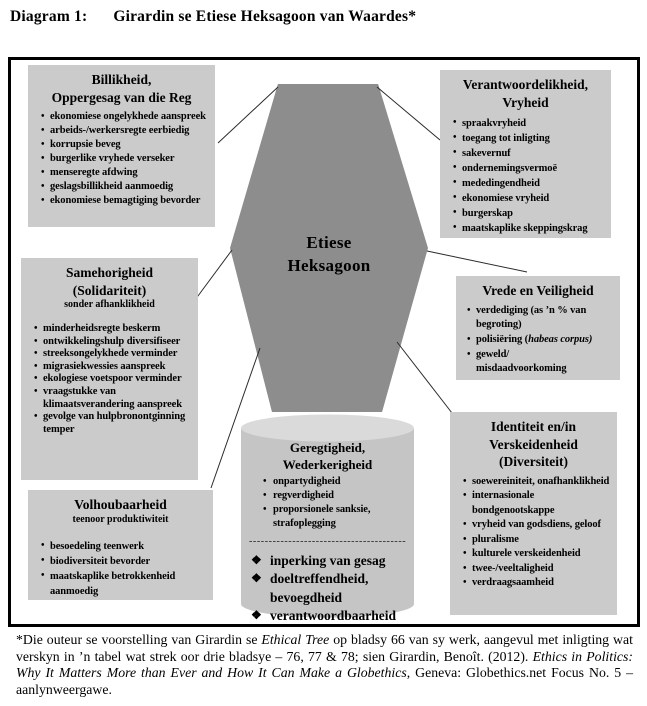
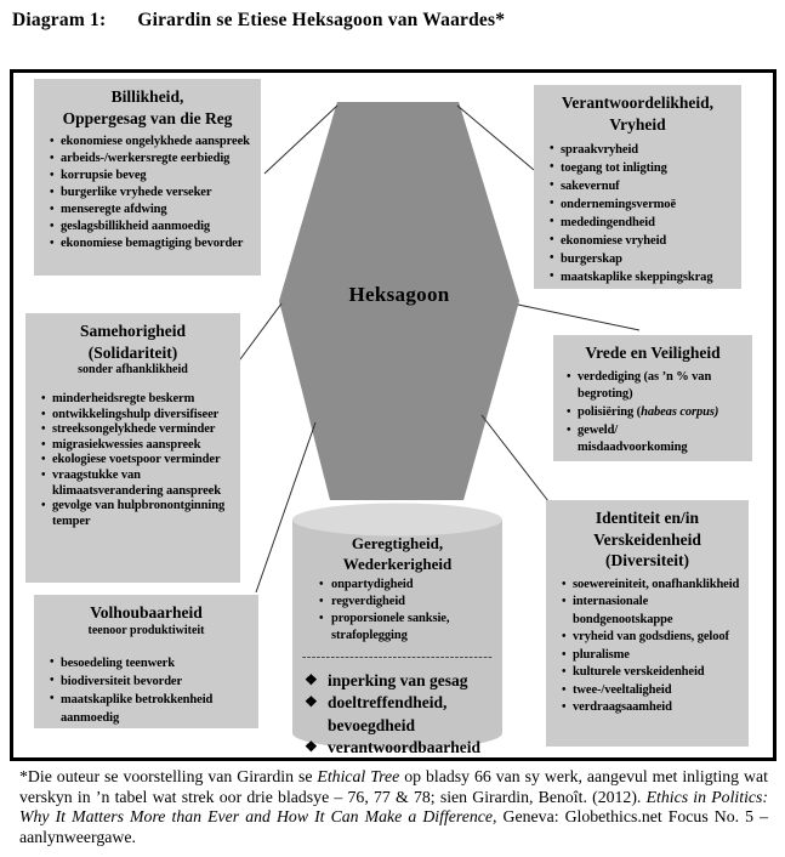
  Diagram 1:
  Girardin se Etiese Heksagoon van Waardes*
- Etiese
  Heksagoon
  Billikheid,
  Oppergesag van die Reg
  •
  ekonomiese ongelykhede aanspreek
  •
  arbeids-/werkersregte eerbiedig
  •
  korrupsie beveg
  •
  burgerlike vryhede verseker
  •
  menseregte afdwing
  •
  geslagsbillikheid aanmoedig
  •
  ekonomiese bemagtiging bevorder
  Verantwoordelikheid,
  Vryheid
  •
  spraakvryheid
  •
  toegang tot inligting
  •
  sakevernuf
  •
  ondernemingsvermoë
  •
  mededingendheid
  •
  ekonomiese vryheid
  •
  burgerskap
  •
  maatskaplike skeppingskrag
  Samehorigheid
  (Solidariteit)
  sonder afhanklikheid
  •
  minderheidsregte beskerm
  •
  ontwikkelingshulp diversifiseer
  •
  streeksongelykhede verminder
  •
  migrasiekwessies aanspreek
  •
  ekologiese voetspoor verminder
  •
  vraagstukke van klimaatsverandering aanspreek
  •
  gevolge van hulpbronontginning temper
  Vrede en Veiligheid
  •
  verdediging (as ’n % van begroting)
  •
  polisiëring (habeas corpus)
  •
  geweld/
  misdaadvoorkoming
  Volhoubaarheid
  teenoor produktiwiteit
  •
  besoedeling teenwerk
  •
  biodiversiteit bevorder
  •
  maatskaplike betrokkenheid aanmoedig
  Identiteit en/in
  Verskeidenheid
  (Diversiteit)
  •
  soewereiniteit, onafhanklikheid
  •
  internasionale bondgenootskappe
  •
  vryheid van godsdiens, geloof
  •
  pluralisme
  •
  kulturele verskeidenheid
  •
  twee-/veeltaligheid
  •
  verdraagsaamheid
  Geregtigheid,
  Wederkerigheid
  •
  onpartydigheid
  •
  regverdigheid
  •
  proporsionele sanksie, strafoplegging
  ----------------------------------------
  ❖
  inperking van gesag
  ❖
  doeltreffendheid, bevoegdheid
  ❖
  verantwoordbaarheid
- *Die outeur se voorstelling van Girardin se Ethical Tree op bladsy 66 van sy werk, aangevul met inligting wat verskyn in ’n tabel wat strek oor drie bladsye – 76, 77 & 78; sien Girardin, Benoît. (2012). Ethics in Politics: Why It Matters More than Ever and How It Can Make a Globethics, Geneva: Globethics.net Focus No. 5 – aanlynweergawe.
+ *Die outeur se voorstelling van Girardin se Ethical Tree op bladsy 66 van sy werk, aangevul met inligting wat verskyn in ’n tabel wat strek oor drie bladsye – 76, 77 & 78; sien Girardin, Benoît. (2012). Ethics in Politics: Why It Matters More than Ever and How It Can Make a Difference, Geneva: Globethics.net Focus No. 5 – aanlynweergawe.
